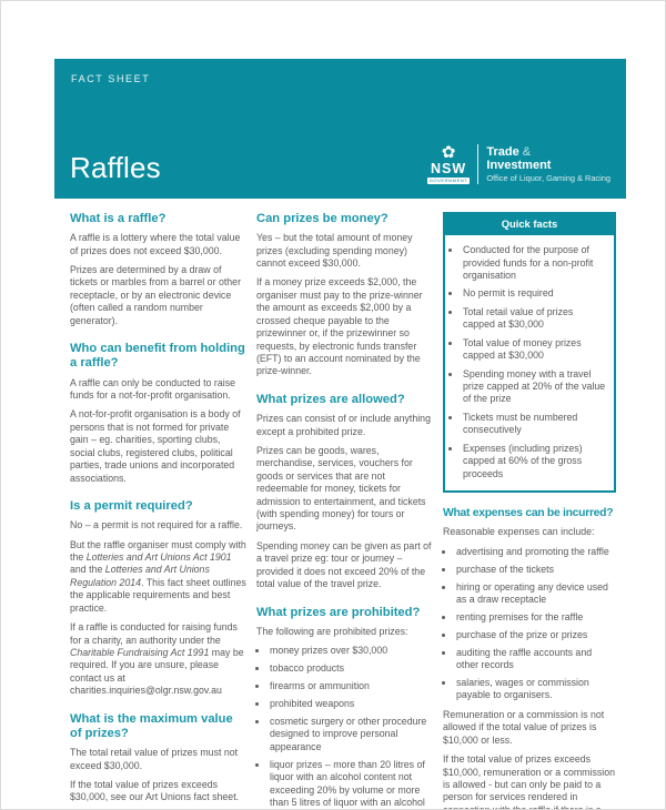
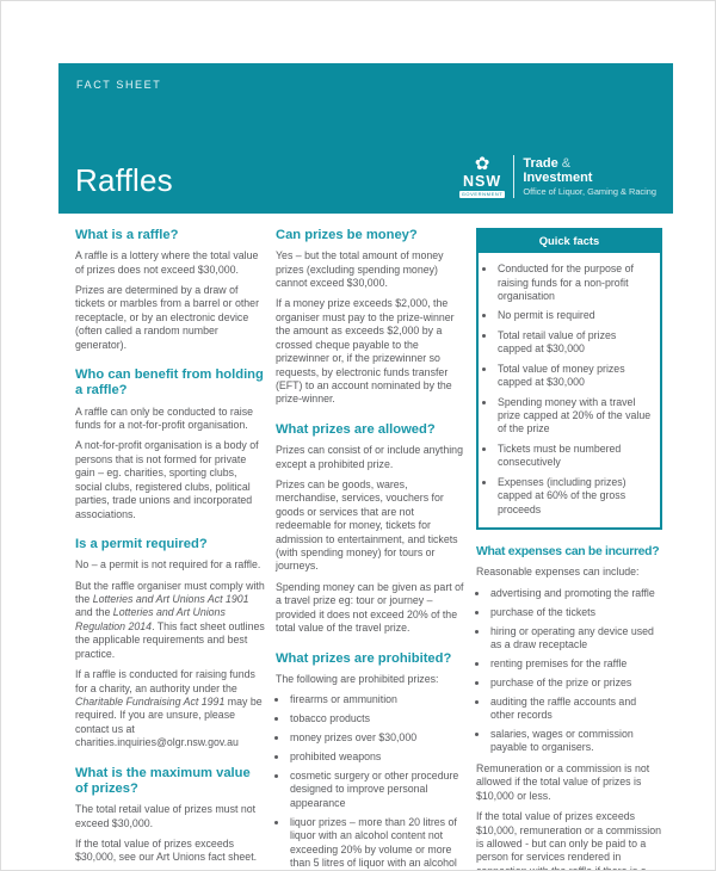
  FACT SHEET
  Raffles
  ✿
  NSW
  Trade &
  Investment
  Office of Liquor, Gaming & Racing
  What is a raffle?
  A raffle is a lottery where the total value of prizes does not exceed $30,000.
  Prizes are determined by a draw of tickets or marbles from a barrel or other receptacle, or by an electronic device (often called a random number generator).
  Who can benefit from holding a raffle?
  A raffle can only be conducted to raise funds for a not-for-profit organisation.
  A not-for-profit organisation is a body of persons that is not formed for private gain – eg. charities, sporting clubs, social clubs, registered clubs, political parties, trade unions and incorporated associations.
  Is a permit required?
  No – a permit is not required for a raffle.
  But the raffle organiser must comply with the Lotteries and Art Unions Act 1901 and the Lotteries and Art Unions Regulation 2014. This fact sheet outlines the applicable requirements and best practice.
  If a raffle is conducted for raising funds for a charity, an authority under the Charitable Fundraising Act 1991 may be required. If you are unsure, please contact us at charities.inquiries@olgr.nsw.gov.au
  What is the maximum value of prizes?
  The total retail value of prizes must not exceed $30,000.
  If the total value of prizes exceeds $30,000, see our Art Unions fact sheet.
  Can prizes be money?
  Yes – but the total amount of money prizes (excluding spending money) cannot exceed $30,000.
  If a money prize exceeds $2,000, the organiser must pay to the prize-winner the amount as exceeds $2,000 by a crossed cheque payable to the prizewinner or, if the prizewinner so requests, by electronic funds transfer (EFT) to an account nominated by the prize-winner.
  What prizes are allowed?
  Prizes can consist of or include anything except a prohibited prize.
  Prizes can be goods, wares, merchandise, services, vouchers for goods or services that are not redeemable for money, tickets for admission to entertainment, and tickets (with spending money) for tours or journeys.
  Spending money can be given as part of a travel prize eg: tour or journey – provided it does not exceed 20% of the total value of the travel prize.
  What prizes are prohibited?
  The following are prohibited prizes:
- money prizes over $30,000
+ firearms or ammunition
  tobacco products
- firearms or ammunition
+ money prizes over $30,000
  prohibited weapons
  cosmetic surgery or other procedure designed to improve personal appearance
  liquor prizes – more than 20 litres of liquor with an alcohol content not exceeding 20% by volume or more than 5 litres of liquor with an alcohol
  Quick facts
- Conducted for the purpose of provided funds for a non-profit organisation
+ Conducted for the purpose of raising funds for a non-profit organisation
  No permit is required
  Total retail value of prizes capped at $30,000
  Total value of money prizes capped at $30,000
  Spending money with a travel prize capped at 20% of the value of the prize
  Tickets must be numbered consecutively
  Expenses (including prizes) capped at 60% of the gross proceeds
  What expenses can be incurred?
  Reasonable expenses can include:
  advertising and promoting the raffle
  purchase of the tickets
  hiring or operating any device used as a draw receptacle
  renting premises for the raffle
  purchase of the prize or prizes
  auditing the raffle accounts and other records
  salaries, wages or commission payable to organisers.
  Remuneration or a commission is not allowed if the total value of prizes is $10,000 or less.
